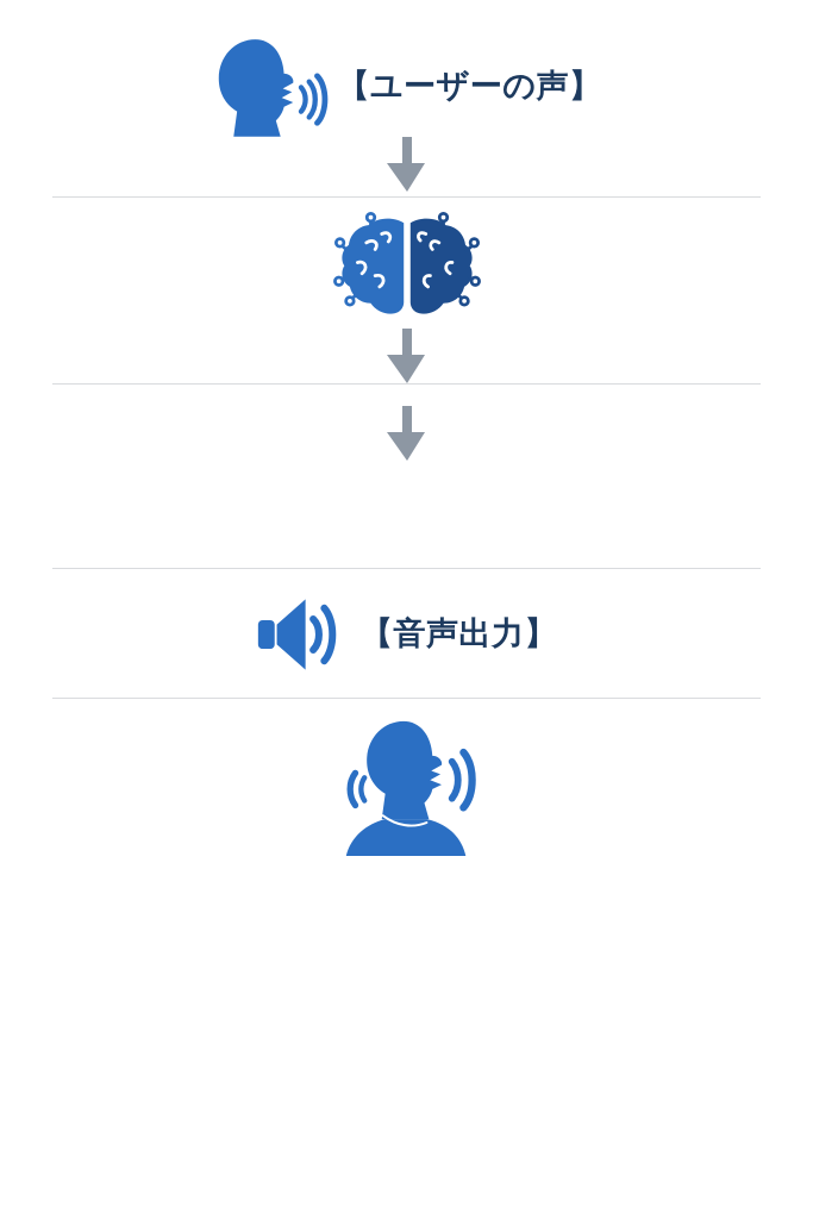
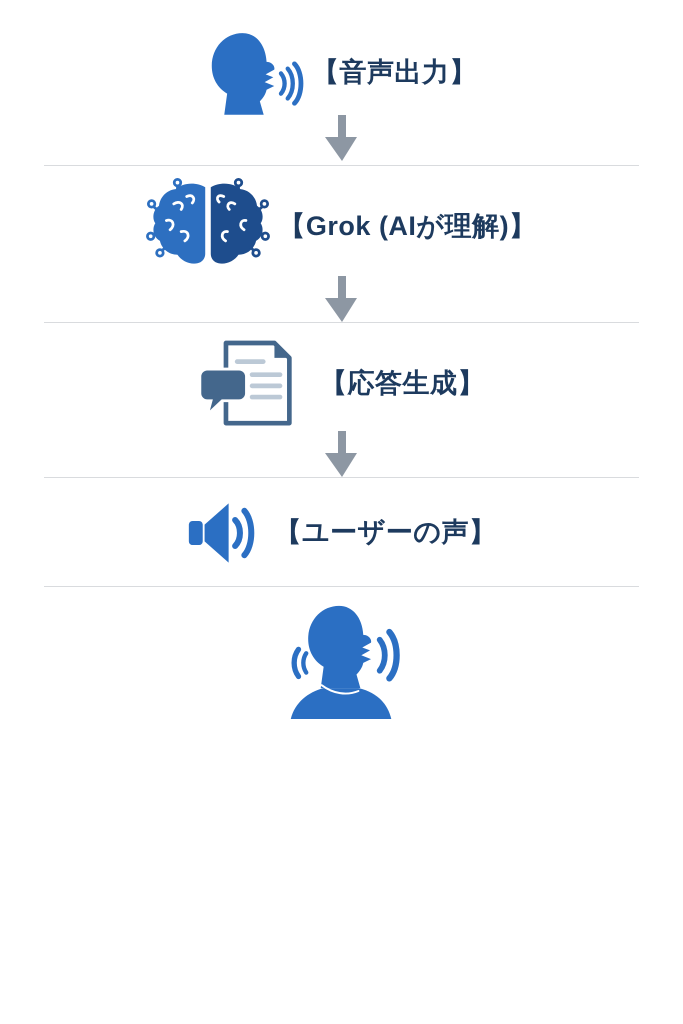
- 【ユーザーの声】
+ 【音声出力】
+ 【Grok (AIが理解)】
+ 【応答生成】
- 【音声出力】
+ 【ユーザーの声】
